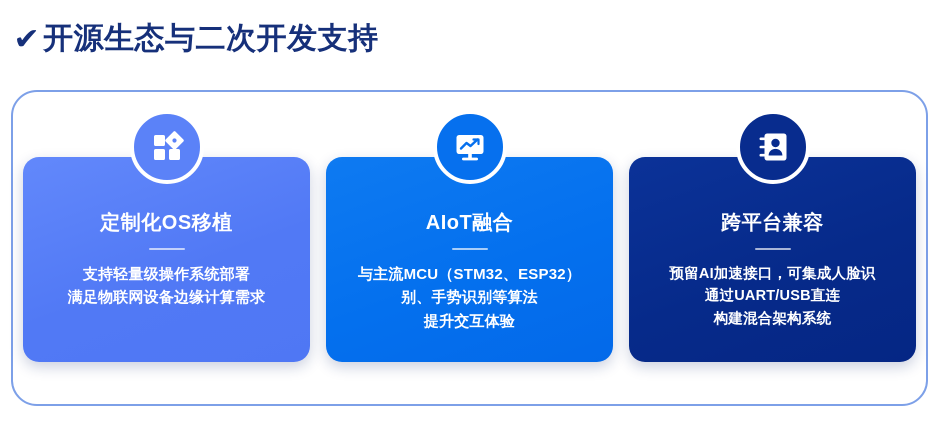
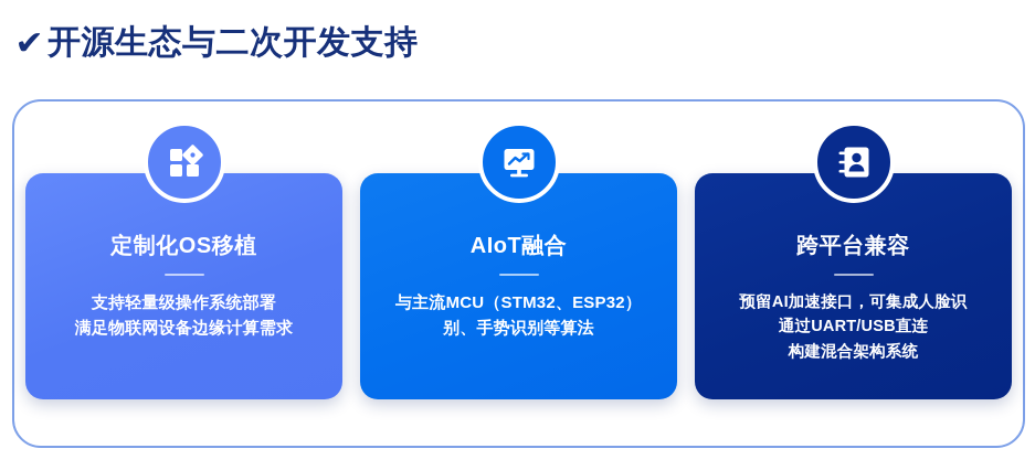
  ✔
  开源生态与二次开发支持
  定制化OS移植
  支持轻量级操作系统部署
  满足物联网设备边缘计算需求
  AIoT融合
  与主流MCU（STM32、ESP32）
  别、手势识别等算法
- 提升交互体验
  跨平台兼容
  预留AI加速接口，可集成人脸识
  通过UART/USB直连
  构建混合架构系统
